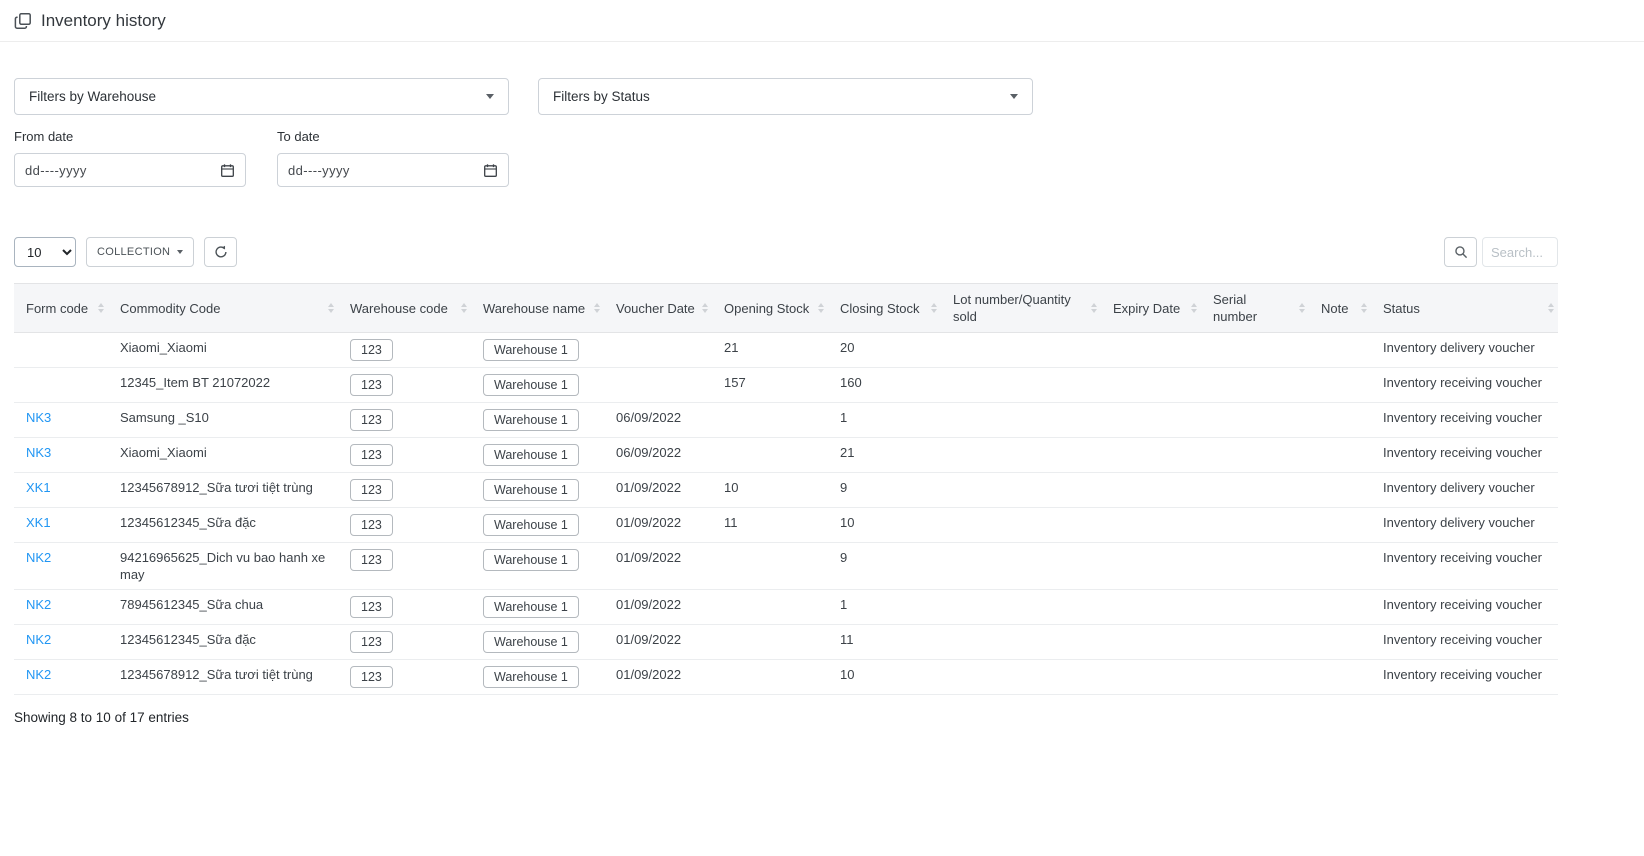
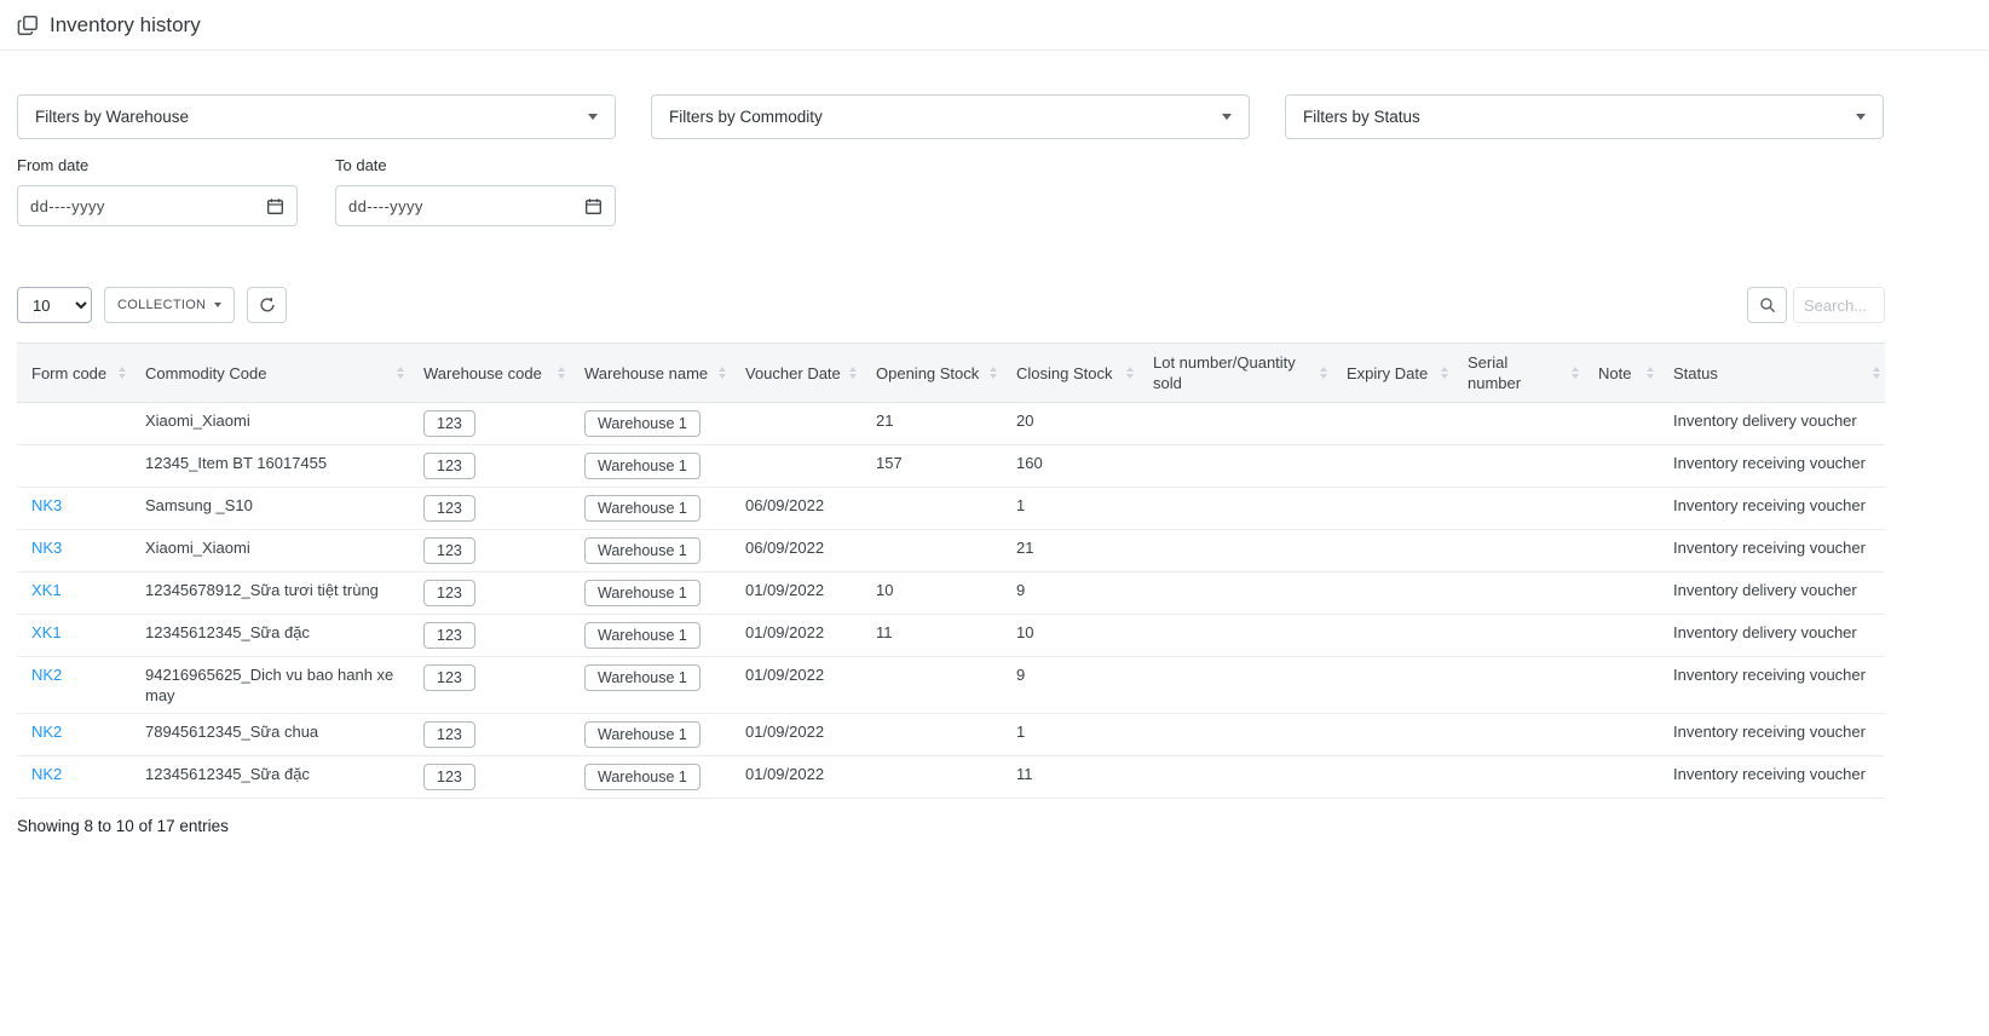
  Inventory history
  Filters by Warehouse
+ Filters by Commodity
  Filters by Status
  From date
  dd----yyyy
  To date
  dd----yyyy
  10
  COLLECTION
  Search...
  Form code	Commodity Code	Warehouse code	Warehouse name	Voucher Date	Opening Stock	Closing Stock	Lot number/Quantity sold	Expiry Date	Serial number	Note	Status
  	Xiaomi_Xiaomi	123	Warehouse 1		21	20					Inventory delivery voucher
- 	12345_Item BT 21072022	123	Warehouse 1		157	160					Inventory receiving voucher
+ 	12345_Item BT 16017455	123	Warehouse 1		157	160					Inventory receiving voucher
  NK3	Samsung _S10	123	Warehouse 1	06/09/2022		1					Inventory receiving voucher
  NK3	Xiaomi_Xiaomi	123	Warehouse 1	06/09/2022		21					Inventory receiving voucher
  XK1	12345678912_Sữa tươi tiệt trùng	123	Warehouse 1	01/09/2022	10	9					Inventory delivery voucher
  XK1	12345612345_Sữa đặc	123	Warehouse 1	01/09/2022	11	10					Inventory delivery voucher
  NK2	94216965625_Dich vu bao hanh xe may	123	Warehouse 1	01/09/2022		9					Inventory receiving voucher
  NK2	78945612345_Sữa chua	123	Warehouse 1	01/09/2022		1					Inventory receiving voucher
  NK2	12345612345_Sữa đặc	123	Warehouse 1	01/09/2022		11					Inventory receiving voucher
- NK2	12345678912_Sữa tươi tiệt trùng	123	Warehouse 1	01/09/2022		10					Inventory receiving voucher
  Showing 8 to 10 of 17 entries
